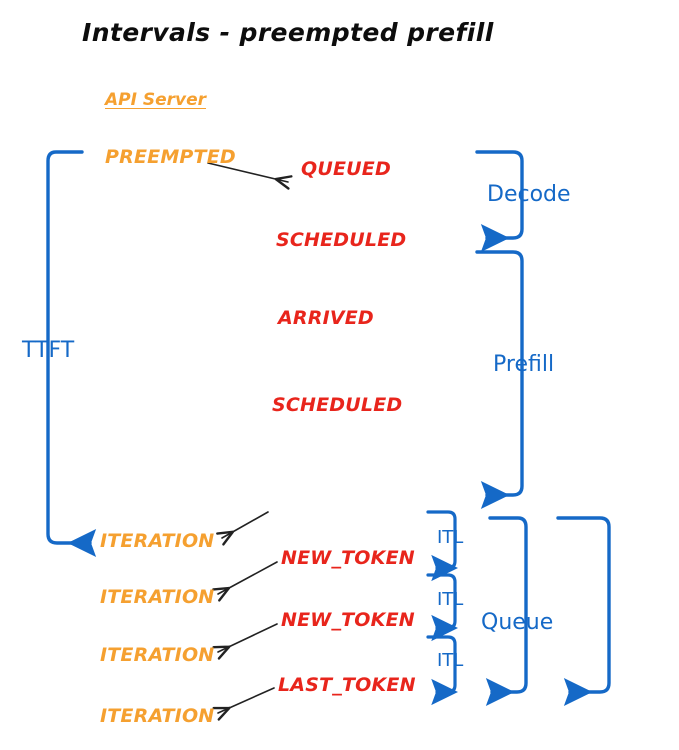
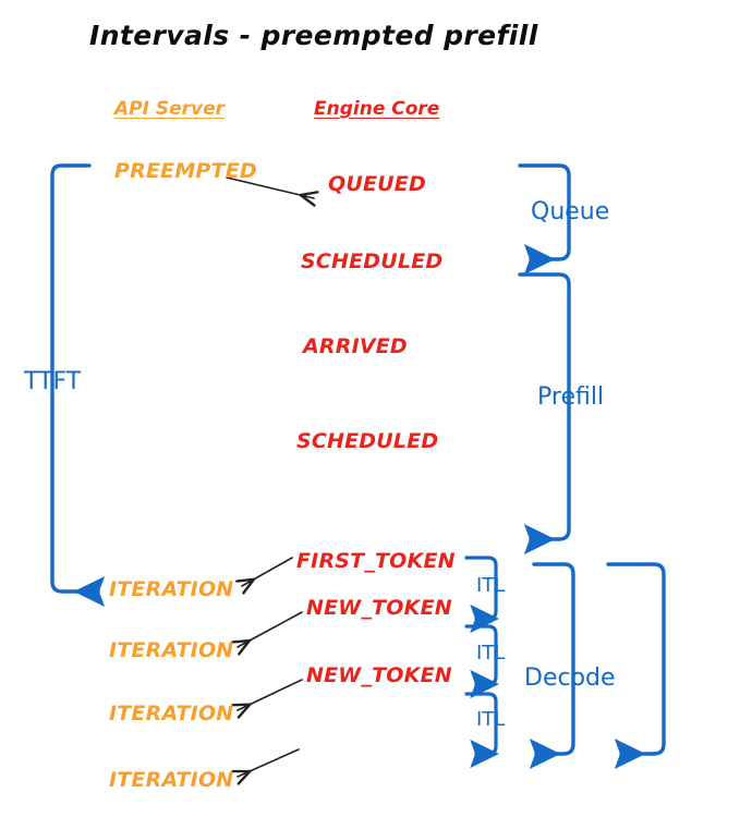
  Intervals - preempted prefill
  API Server
+ Engine Core
  PREEMPTED
  QUEUED
  SCHEDULED
  ARRIVED
  SCHEDULED
+ FIRST_TOKEN
  ITERATION
  NEW_TOKEN
  ITERATION
  NEW_TOKEN
  ITERATION
- LAST_TOKEN
  ITERATION
  TTFT
- Decode
+ Queue
  Prefill
  ITL
  ITL
  ITL
- Queue
+ Decode
